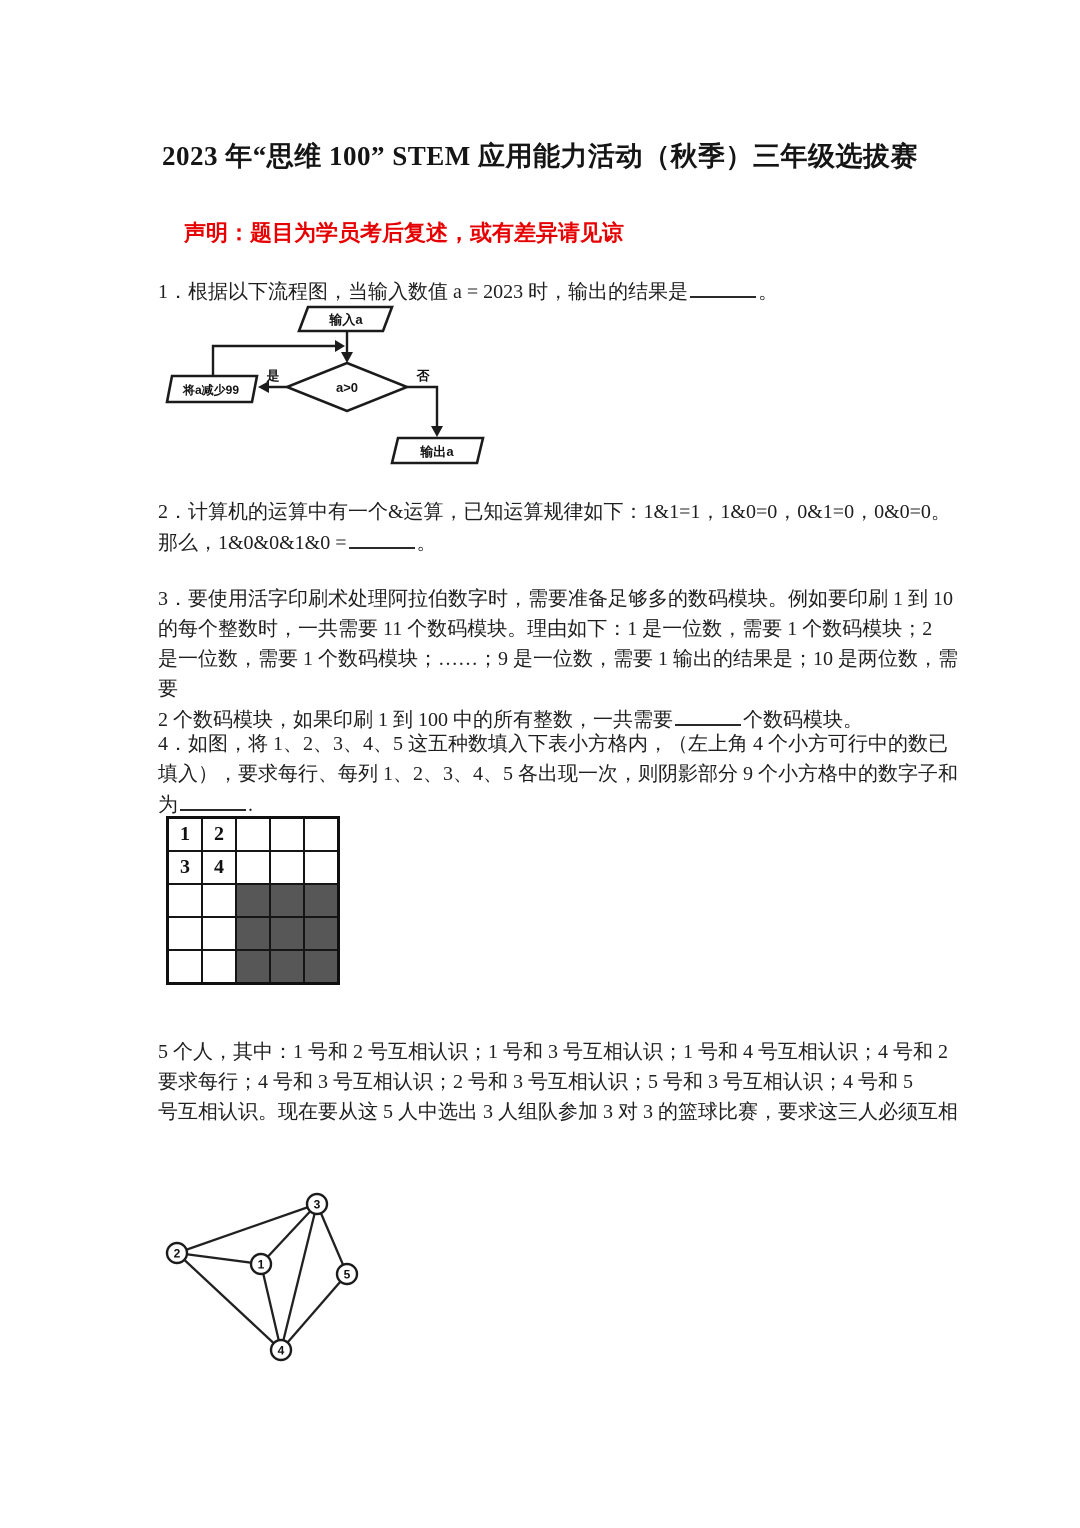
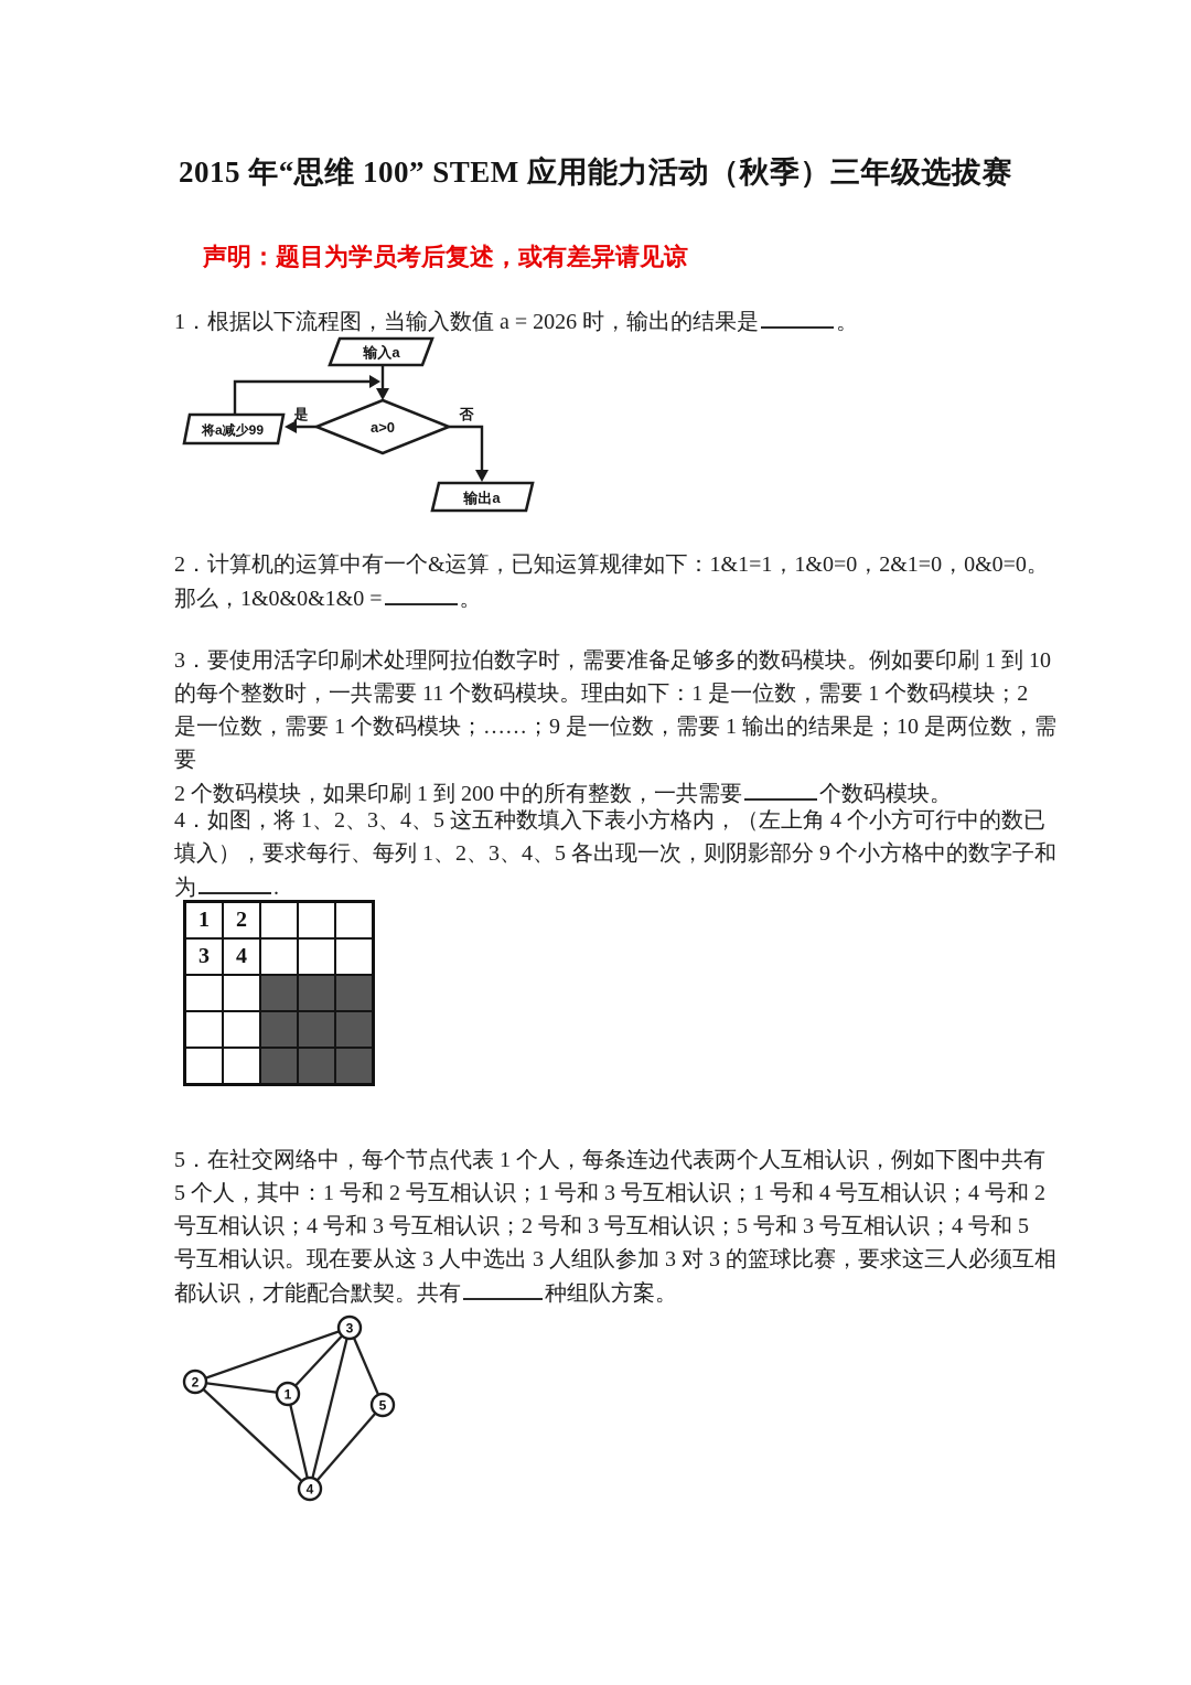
- 2023 年“思维 100” STEM 应用能力活动（秋季）三年级选拔赛
+ 2015 年“思维 100” STEM 应用能力活动（秋季）三年级选拔赛
  声明：题目为学员考后复述，或有差异请见谅
- 1．根据以下流程图，当输入数值 a = 2023 时，输出的结果是 。
+ 1．根据以下流程图，当输入数值 a = 2026 时，输出的结果是 。
  输入a
  a>0
  是
  否
  将a减少99
  输出a
- 2．计算机的运算中有一个&运算，已知运算规律如下：1&1=1，1&0=0，0&1=0，0&0=0。
+ 2．计算机的运算中有一个&运算，已知运算规律如下：1&1=1，1&0=0，2&1=0，0&0=0。
  那么，1&0&0&1&0 = 。
  3．要使用活字印刷术处理阿拉伯数字时，需要准备足够多的数码模块。例如要印刷 1 到 10
  的每个整数时，一共需要 11 个数码模块。理由如下：1 是一位数，需要 1 个数码模块；2
  是一位数，需要 1 个数码模块；……；9 是一位数，需要 1 输出的结果是；10 是两位数，需要
- 2 个数码模块，如果印刷 1 到 100 中的所有整数，一共需要 个数码模块。
+ 2 个数码模块，如果印刷 1 到 200 中的所有整数，一共需要 个数码模块。
  4．如图，将 1、2、3、4、5 这五种数填入下表小方格内，（左上角 4 个小方可行中的数已
  填入），要求每行、每列 1、2、3、4、5 各出现一次，则阴影部分 9 个小方格中的数字子和
  为 .
  1	2
  3	4
+ 5．在社交网络中，每个节点代表 1 个人，每条连边代表两个人互相认识，例如下图中共有
  5 个人，其中：1 号和 2 号互相认识；1 号和 3 号互相认识；1 号和 4 号互相认识；4 号和 2
- 要求每行；4 号和 3 号互相认识；2 号和 3 号互相认识；5 号和 3 号互相认识；4 号和 5
+ 号互相认识；4 号和 3 号互相认识；2 号和 3 号互相认识；5 号和 3 号互相认识；4 号和 5
- 号互相认识。现在要从这 5 人中选出 3 人组队参加 3 对 3 的篮球比赛，要求这三人必须互相
+ 号互相认识。现在要从这 3 人中选出 3 人组队参加 3 对 3 的篮球比赛，要求这三人必须互相
+ 都认识，才能配合默契。共有 种组队方案。
  1
  2
  3
  4
  5
